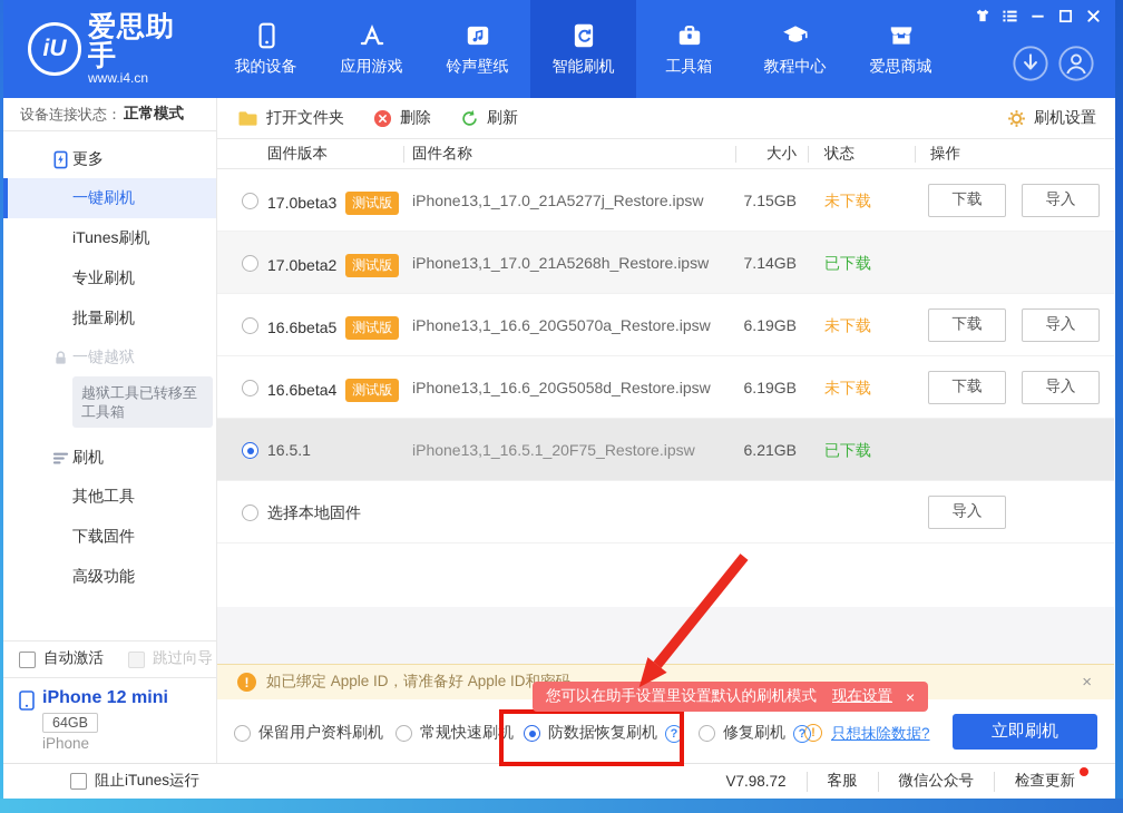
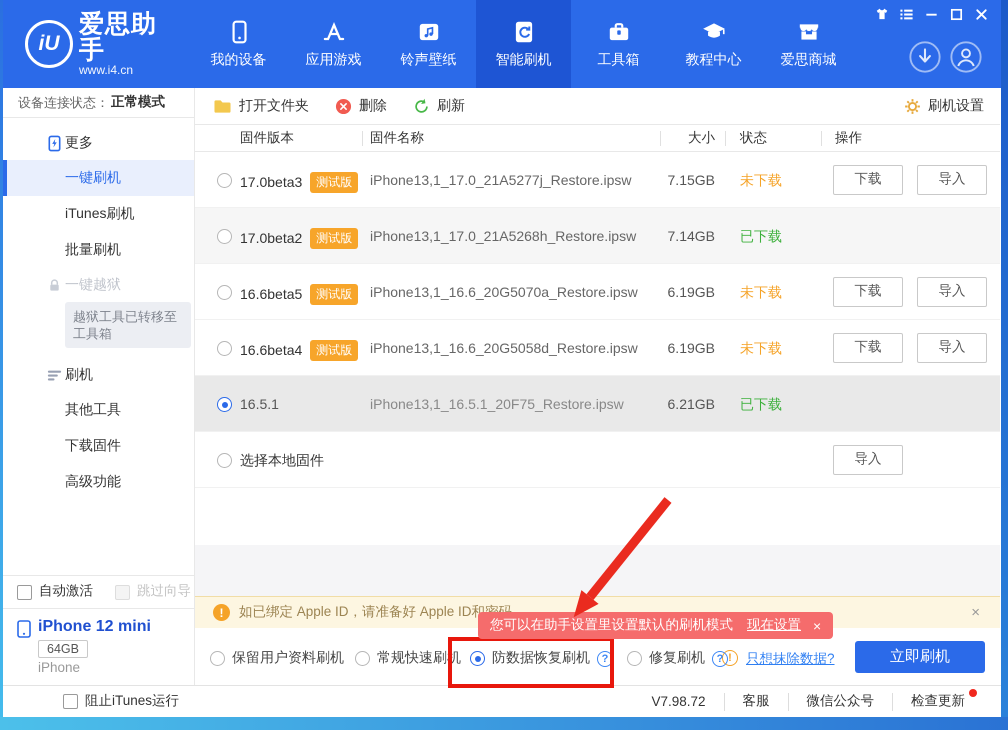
  iU
  爱思助手
  www.i4.cn
  我的设备
  应用游戏
  铃声壁纸
  智能刷机
  工具箱
  教程中心
  爱思商城
  设备连接状态：
  正常模式
  更多
  一键刷机
  iTunes刷机
- 专业刷机
  批量刷机
  一键越狱
  越狱工具已转移至工具箱
  刷机
  其他工具
  下载固件
  高级功能
  自动激活
  跳过向导
  iPhone 12 mini
  64GB
  iPhone
  打开文件夹
  删除
  刷新
  刷机设置
  固件版本
  固件名称
  大小
  状态
  操作
  17.0beta3 测试版
  iPhone13,1_17.0_21A5277j_Restore.ipsw
  7.15GB
  未下载
  下载
  导入
  17.0beta2 测试版
  iPhone13,1_17.0_21A5268h_Restore.ipsw
  7.14GB
  已下载
  16.6beta5 测试版
  iPhone13,1_16.6_20G5070a_Restore.ipsw
  6.19GB
  未下载
  下载
  导入
  16.6beta4 测试版
  iPhone13,1_16.6_20G5058d_Restore.ipsw
  6.19GB
  未下载
  下载
  导入
  16.5.1
  iPhone13,1_16.5.1_20F75_Restore.ipsw
  6.21GB
  已下载
  选择本地固件
  导入
  !
  如已绑定 Apple ID，请准备好 Apple ID和密码
  ×
  !
  只想抹除数据?
  立即刷机
  保留用户资料刷机
  常规快速刷机
  防数据恢复刷机
  ?
  修复刷机
  ?
  阻止iTunes运行
  V7.98.72
  客服
  微信公众号
  检查更新
  您可以在助手设置里设置默认的刷机模式
  现在设置
  ×
